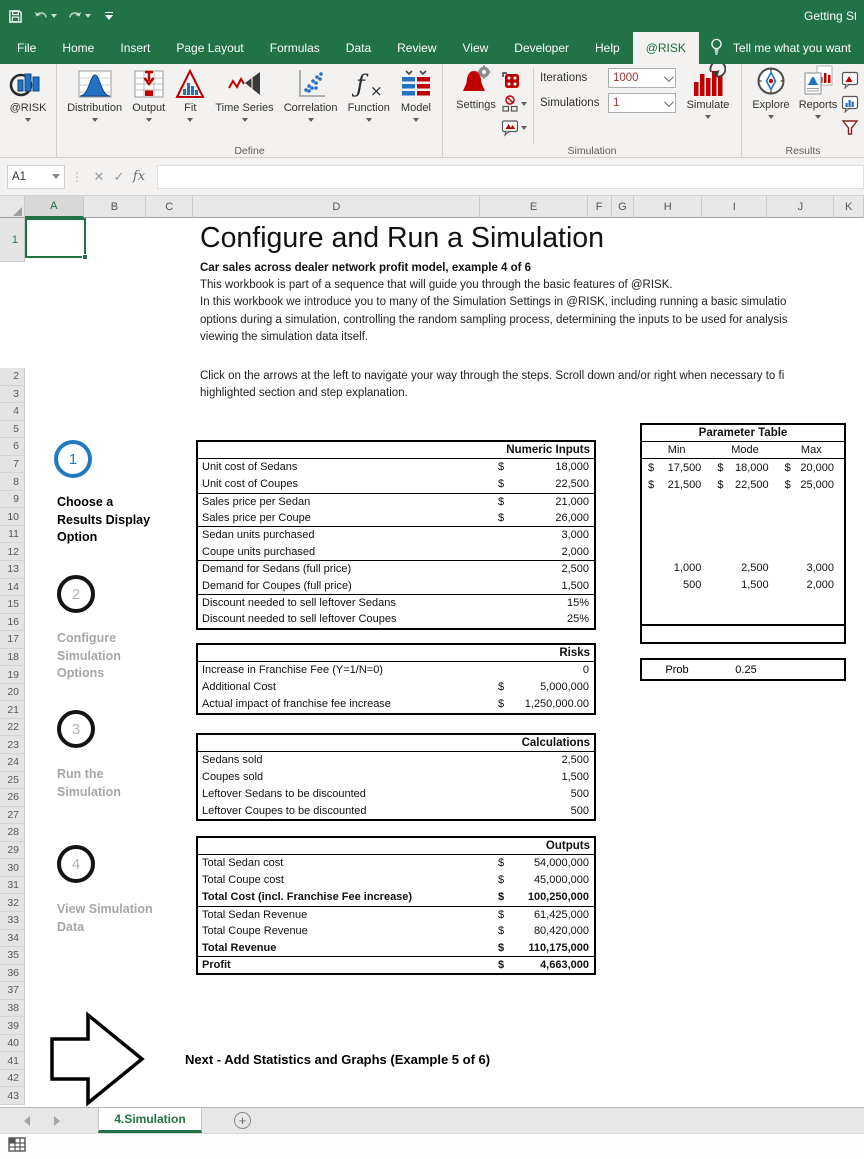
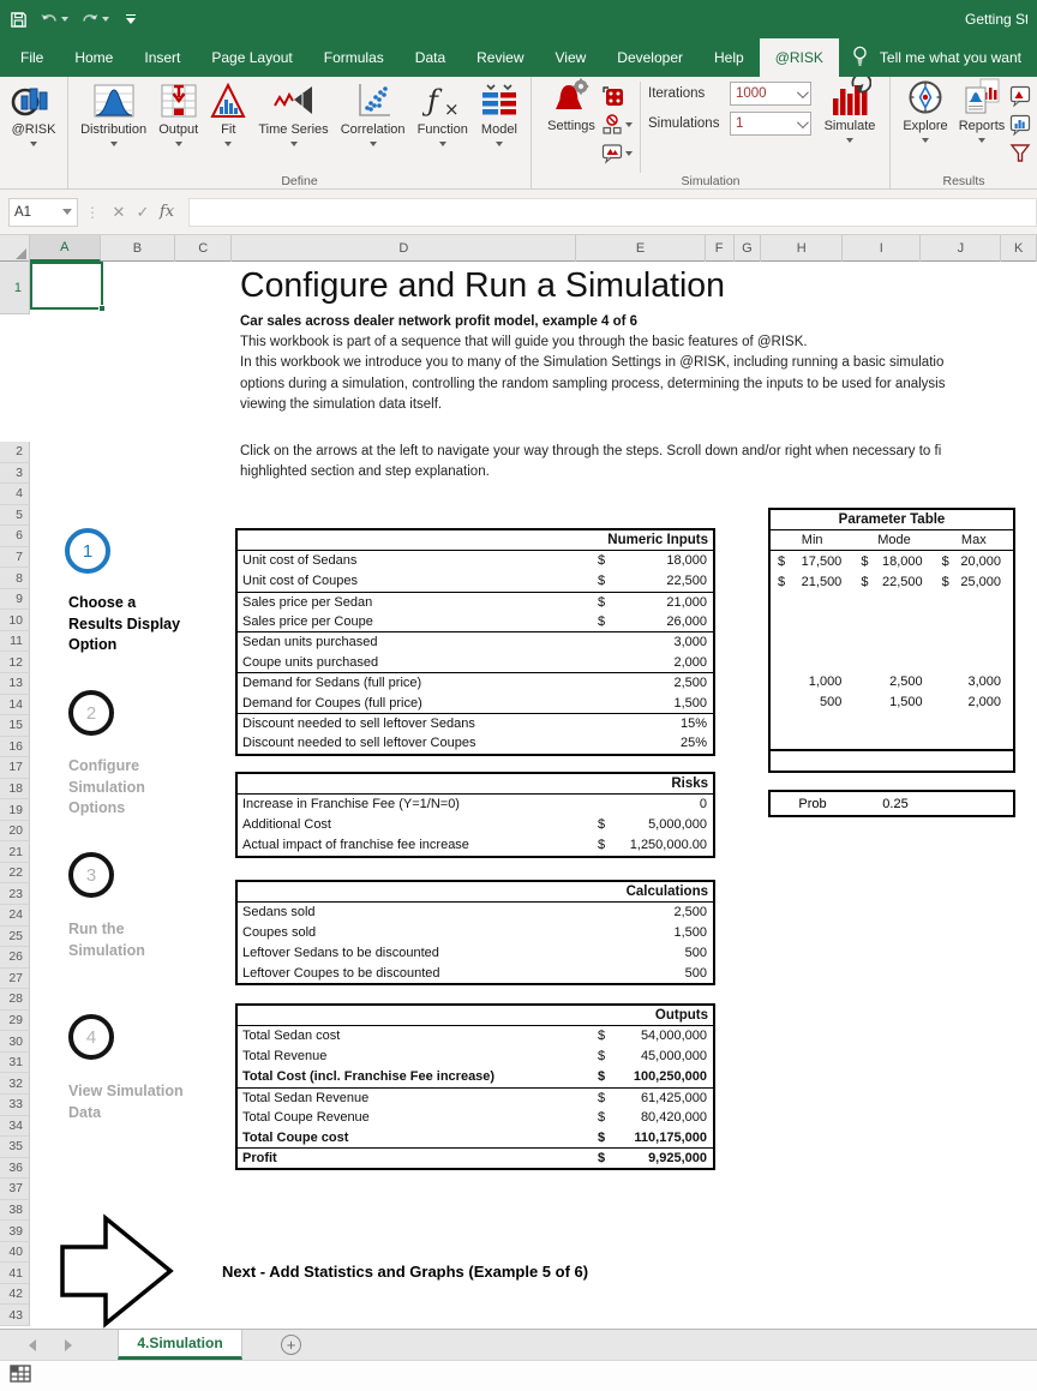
  Getting St
  File
  Home
  Insert
  Page Layout
  Formulas
  Data
  Review
  View
  Developer
  Help
  @RISK
  Tell me what you want
  @RISK
  Distribution
  Output
  Fit
  Time Series
  Correlation
  ƒ
  ×
  Function
  Model
  Define
  Settings
  Iterations
  1000
  Simulations
  1
  Simulate
  Simulation
  Explore
  Reports
  Results
  A1
  ⋮
  ✕
  ✓
  fx
  A
  B
  C
  D
  E
  F
  G
  H
  I
  J
  K
  1
  2
  3
  4
  5
  6
  7
  8
  9
  10
  11
  12
  13
  14
  15
  16
  17
  18
  19
  20
  21
  22
  23
  24
  25
  26
  27
  28
  29
  30
  31
  32
  33
  34
  35
  36
  37
  38
  39
  40
  41
  42
  43
  Configure and Run a Simulation
  Car sales across dealer network profit model, example 4 of 6
  This workbook is part of a sequence that will guide you through the basic features of @RISK.
  In this workbook we introduce you to many of the Simulation Settings in @RISK, including running a basic simulatio
  options during a simulation, controlling the random sampling process, determining the inputs to be used for analysis
  viewing the simulation data itself.
  Click on the arrows at the left to navigate your way through the steps. Scroll down and/or right when necessary to fi
  highlighted section and step explanation.
  1
  Choose a
  Results Display
  Option
  2
  Configure
  Simulation
  Options
  3
  Run the
  Simulation
  4
  View Simulation
  Data
  Numeric Inputs
  Unit cost of Sedans
  $
  18,000
  Unit cost of Coupes
  $
  22,500
  Sales price per Sedan
  $
  21,000
  Sales price per Coupe
  $
  26,000
  Sedan units purchased
  3,000
  Coupe units purchased
  2,000
  Demand for Sedans (full price)
  2,500
  Demand for Coupes (full price)
  1,500
  Discount needed to sell leftover Sedans
  15%
  Discount needed to sell leftover Coupes
  25%
  Parameter Table
  Min
  Mode
  Max
  $
  17,500
  $
  18,000
  $
  20,000
  $
  21,500
  $
  22,500
  $
  25,000
  1,000
  2,500
  3,000
  500
  1,500
  2,000
  Prob
  0.25
  Risks
  Increase in Franchise Fee (Y=1/N=0)
  0
  Additional Cost
  $
  5,000,000
  Actual impact of franchise fee increase
  $
  1,250,000.00
  Calculations
  Sedans sold
  2,500
  Coupes sold
  1,500
  Leftover Sedans to be discounted
  500
  Leftover Coupes to be discounted
  500
  Outputs
  Total Sedan cost
  $
  54,000,000
- Total Coupe cost
+ Total Revenue
  $
  45,000,000
  Total Cost (incl. Franchise Fee increase)
  $
  100,250,000
  Total Sedan Revenue
  $
  61,425,000
  Total Coupe Revenue
  $
  80,420,000
- Total Revenue
+ Total Coupe cost
  $
  110,175,000
  Profit
  $
- 4,663,000
+ 9,925,000
  Next - Add Statistics and Graphs (Example 5 of 6)
  4.Simulation
  +
